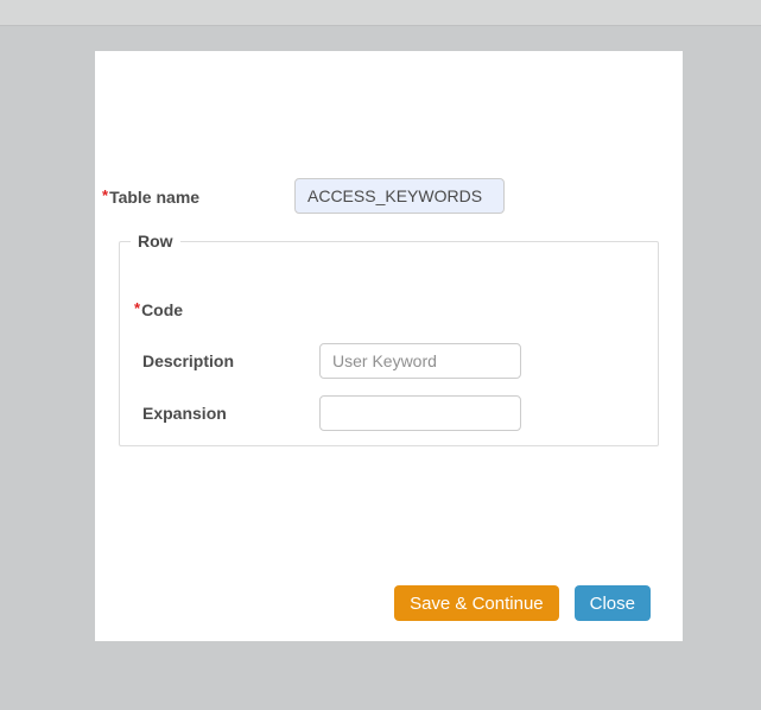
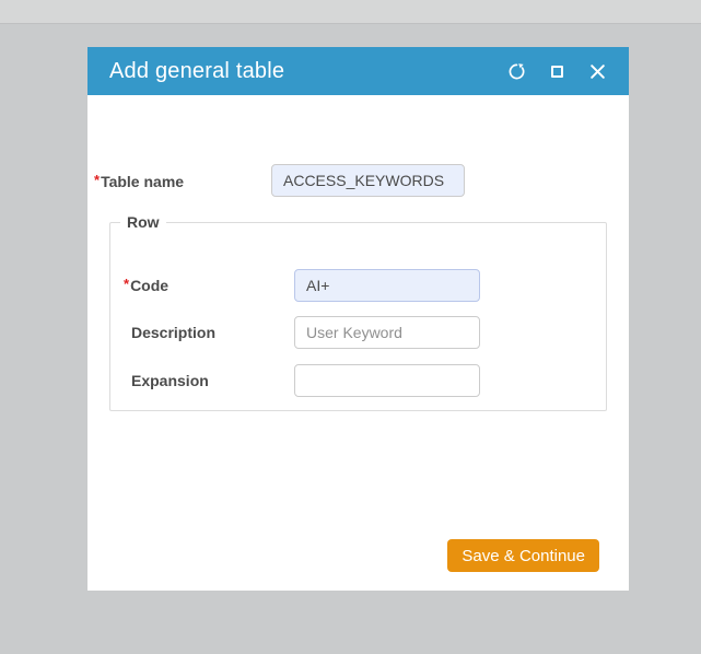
+ Add general table
  *
  Table name
  ACCESS_KEYWORDS
  Row
  *
  Code
+ AI+
  Description
  User Keyword
  Expansion
  Save & Continue
- Close
